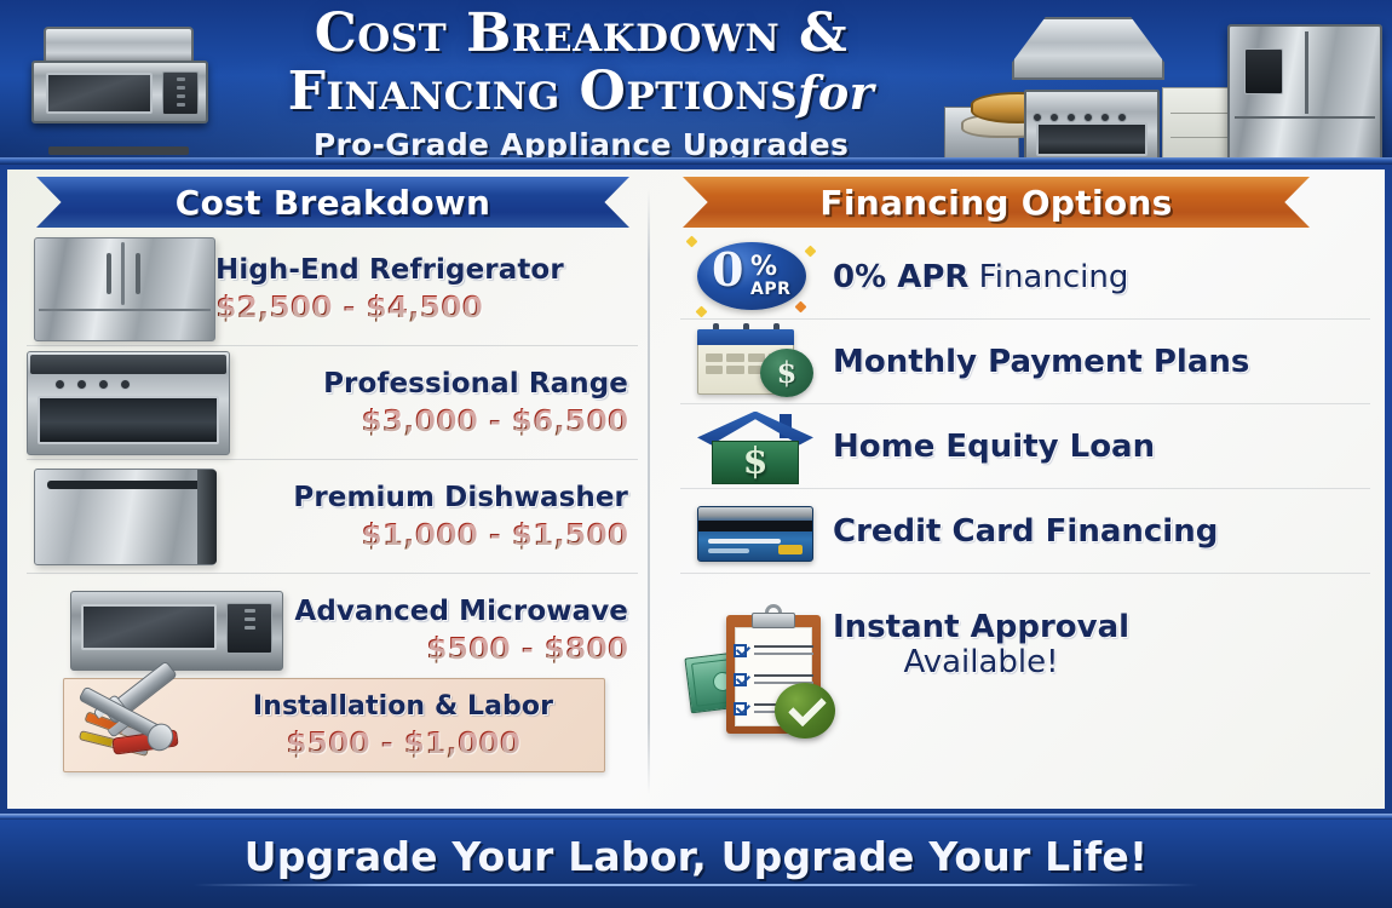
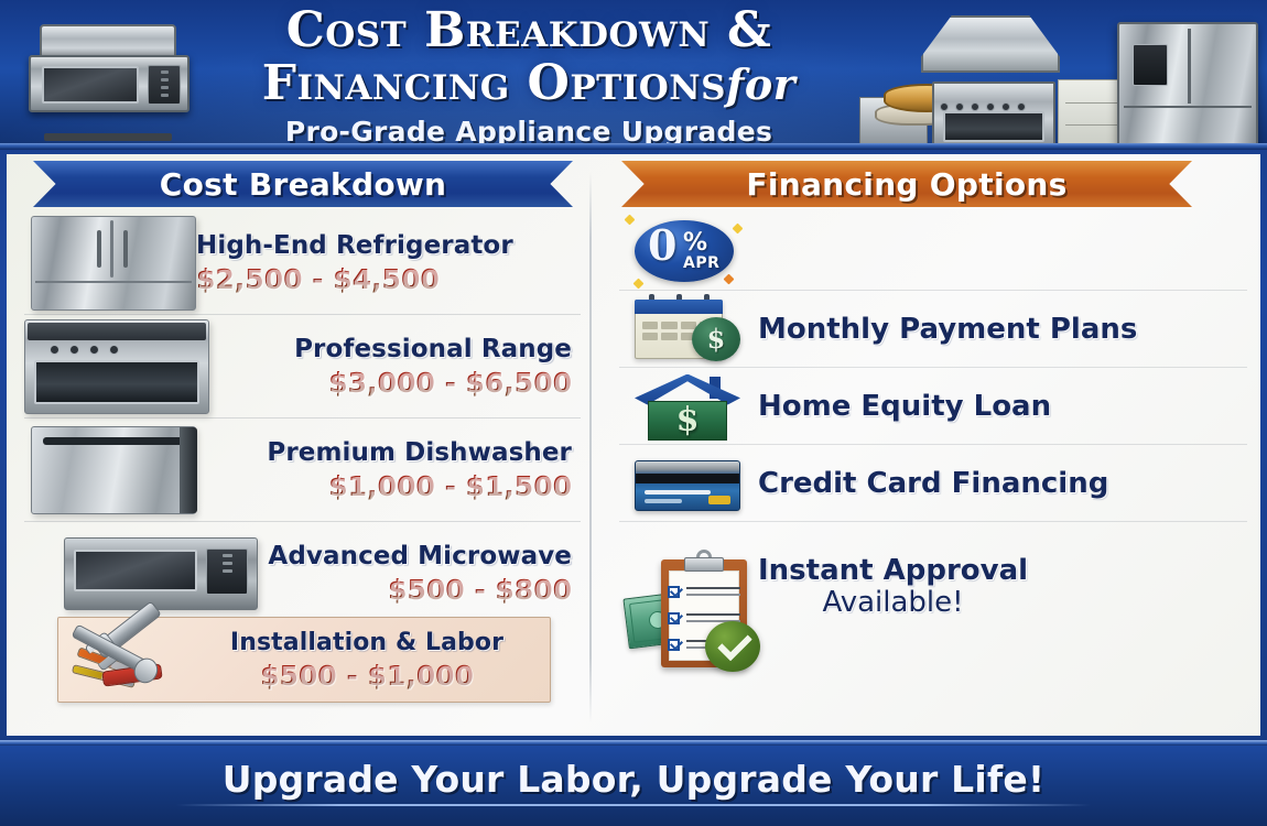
  Cost Breakdown &
  Financing Optionsfor
  Pro-Grade Appliance Upgrades
  Cost Breakdown
  High-End Refrigerator
  $2,500 - $4,500
  Professional Range
  $3,000 - $6,500
  Premium Dishwasher
  $1,000 - $1,500
  Advanced Microwave
  $500 - $800
  Installation & Labor
  $500 - $1,000
  Financing Options
  0
  %
  APR
- 0% APR Financing
  $
  Monthly Payment Plans
  $
  Home Equity Loan
  Credit Card Financing
  Instant Approval
  Available!
  Upgrade Your Labor, Upgrade Your Life!
